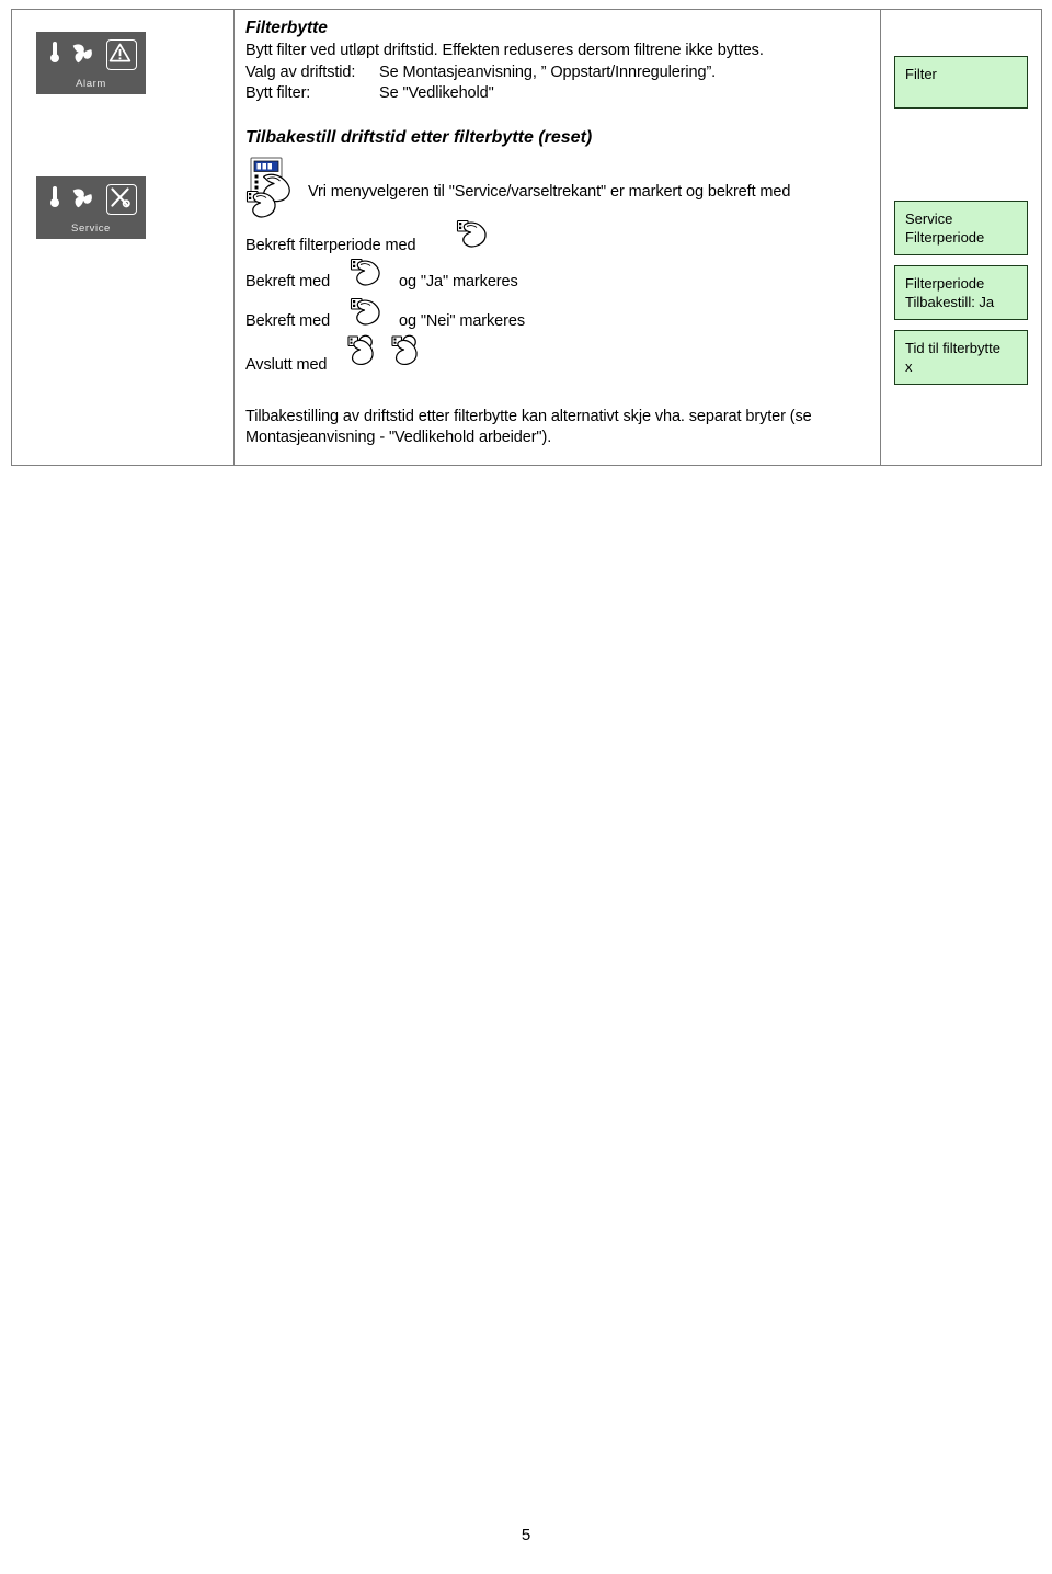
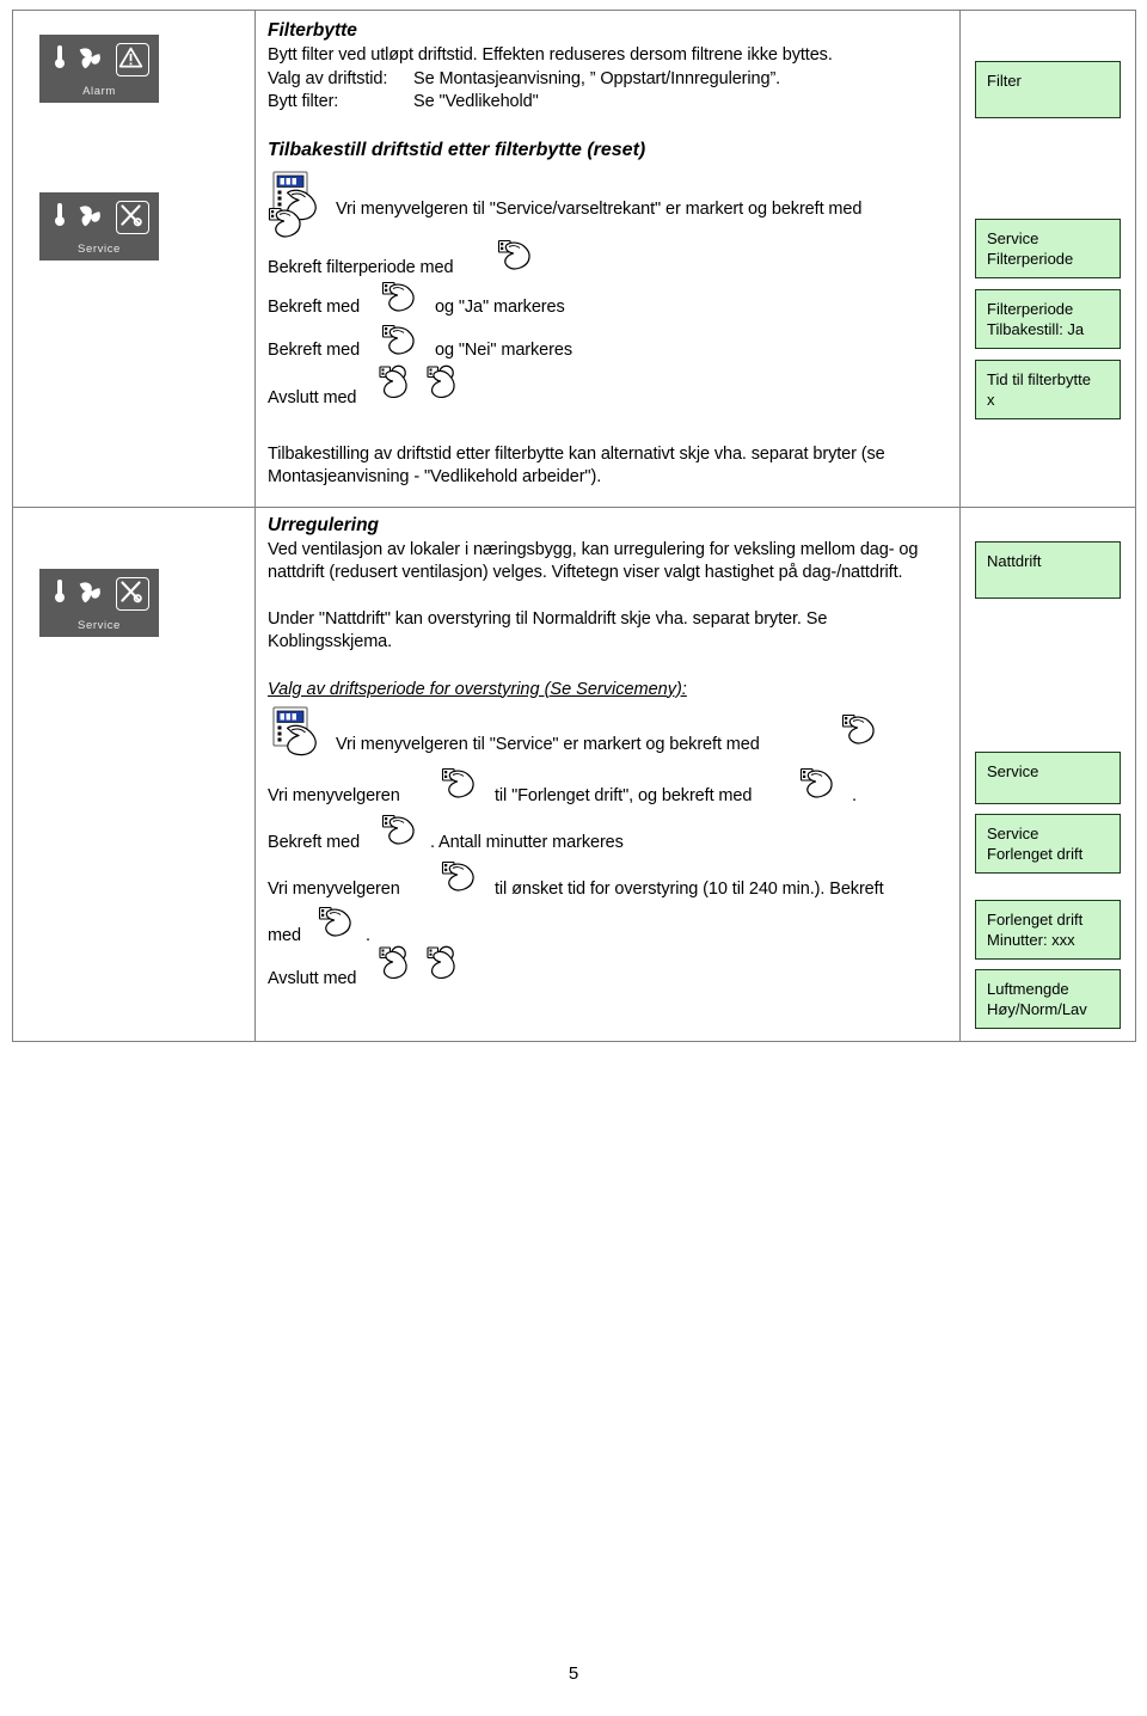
  Alarm Service	Filterbytte Bytt filter ved utløpt driftstid. Effekten reduseres dersom filtrene ikke byttes. Valg av driftstid: Se Montasjeanvisning, ” Oppstart/Innregulering”. Bytt filter: Se "Vedlikehold" Tilbakestill driftstid etter filterbytte (reset) Vri menyvelgeren til "Service/varseltrekant" er markert og bekreft med Bekreft filterperiode med Bekreft med og "Ja" markeres Bekreft med og "Nei" markeres Avslutt med Tilbakestilling av driftstid etter filterbytte kan alternativt skje vha. separat bryter (se Montasjeanvisning - "Vedlikehold arbeider").	Filter Service Filterperiode Filterperiode Tilbakestill: Ja Tid til filterbytte x
+ Service	Urregulering Ved ventilasjon av lokaler i næringsbygg, kan urregulering for veksling mellom dag- og nattdrift (redusert ventilasjon) velges. Viftetegn viser valgt hastighet på dag-/nattdrift. Under "Nattdrift" kan overstyring til Normaldrift skje vha. separat bryter. Se Koblingsskjema. Valg av driftsperiode for overstyring (Se Servicemeny): Vri menyvelgeren til "Service" er markert og bekreft med Vri menyvelgeren til "Forlenget drift", og bekreft med . Bekreft med . Antall minutter markeres Vri menyvelgeren til ønsket tid for overstyring (10 til 240 min.). Bekreft med . Avslutt med	Nattdrift Service Service Forlenget drift Forlenget drift Minutter: xxx Luftmengde Høy/Norm/Lav
  5
